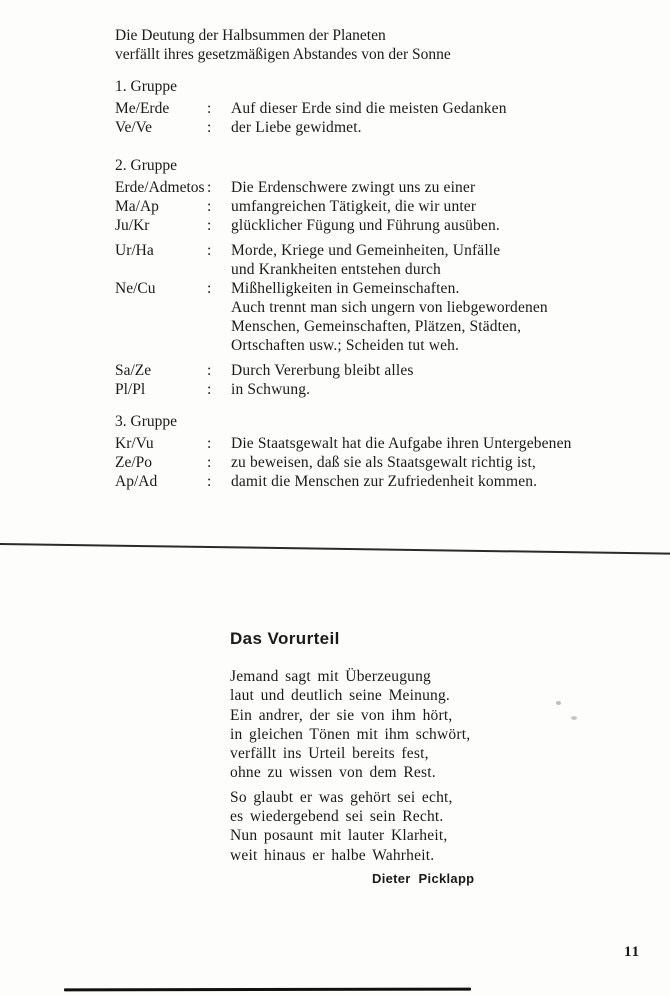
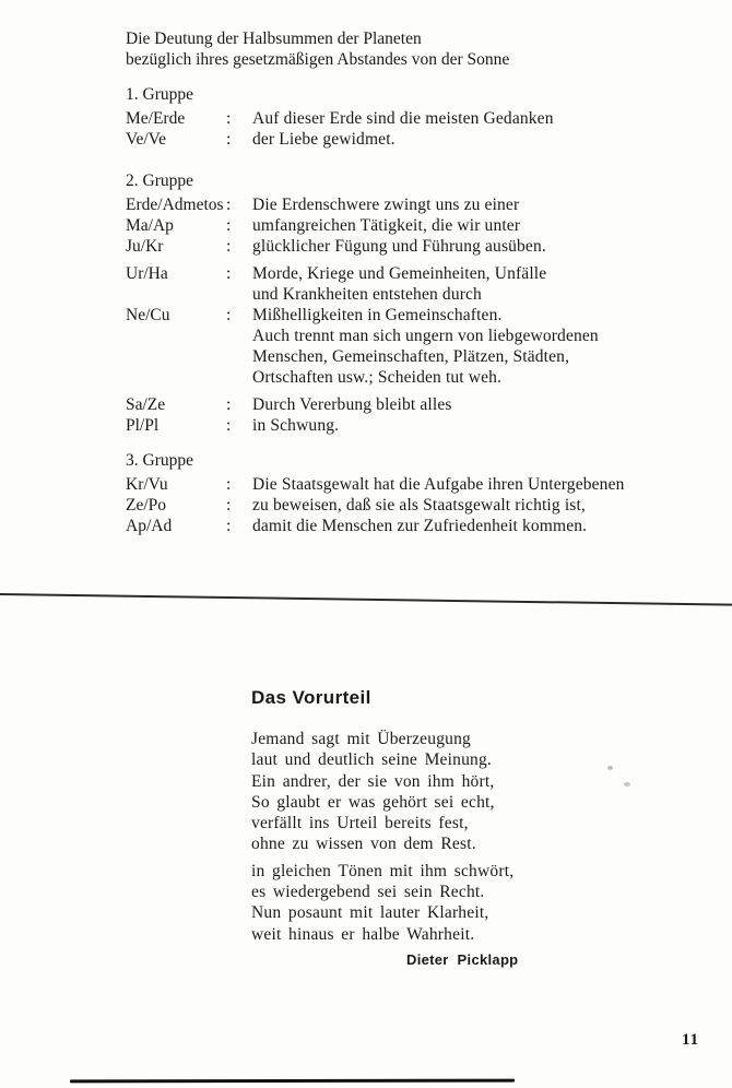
  Die Deutung der Halbsummen der Planeten
- verfällt ihres gesetzmäßigen Abstandes von der Sonne
+ bezüglich ihres gesetzmäßigen Abstandes von der Sonne
  1. Gruppe
  Me/Erde
  :
  Auf dieser Erde sind die meisten Gedanken
  Ve/Ve
  :
  der Liebe gewidmet.
  2. Gruppe
  Erde/Admetos
  :
  Die Erdenschwere zwingt uns zu einer
  Ma/Ap
  :
  umfangreichen Tätigkeit, die wir unter
  Ju/Kr
  :
  glücklicher Fügung und Führung ausüben.
  Ur/Ha
  :
  Morde, Kriege und Gemeinheiten, Unfälle
  und Krankheiten entstehen durch
  Ne/Cu
  :
  Mißhelligkeiten in Gemeinschaften.
  Auch trennt man sich ungern von liebgewordenen
  Menschen, Gemeinschaften, Plätzen, Städten,
  Ortschaften usw.; Scheiden tut weh.
  Sa/Ze
  :
  Durch Vererbung bleibt alles
  Pl/Pl
  :
  in Schwung.
  3. Gruppe
  Kr/Vu
  :
  Die Staatsgewalt hat die Aufgabe ihren Untergebenen
  Ze/Po
  :
  zu beweisen, daß sie als Staatsgewalt richtig ist,
  Ap/Ad
  :
  damit die Menschen zur Zufriedenheit kommen.
  Das Vorurteil
  Jemand sagt mit Überzeugung
  laut und deutlich seine Meinung.
  Ein andrer, der sie von ihm hört,
- in gleichen Tönen mit ihm schwört,
+ So glaubt er was gehört sei echt,
  verfällt ins Urteil bereits fest,
  ohne zu wissen von dem Rest.
- So glaubt er was gehört sei echt,
+ in gleichen Tönen mit ihm schwört,
  es wiedergebend sei sein Recht.
  Nun posaunt mit lauter Klarheit,
  weit hinaus er halbe Wahrheit.
  Dieter Picklapp
  11
